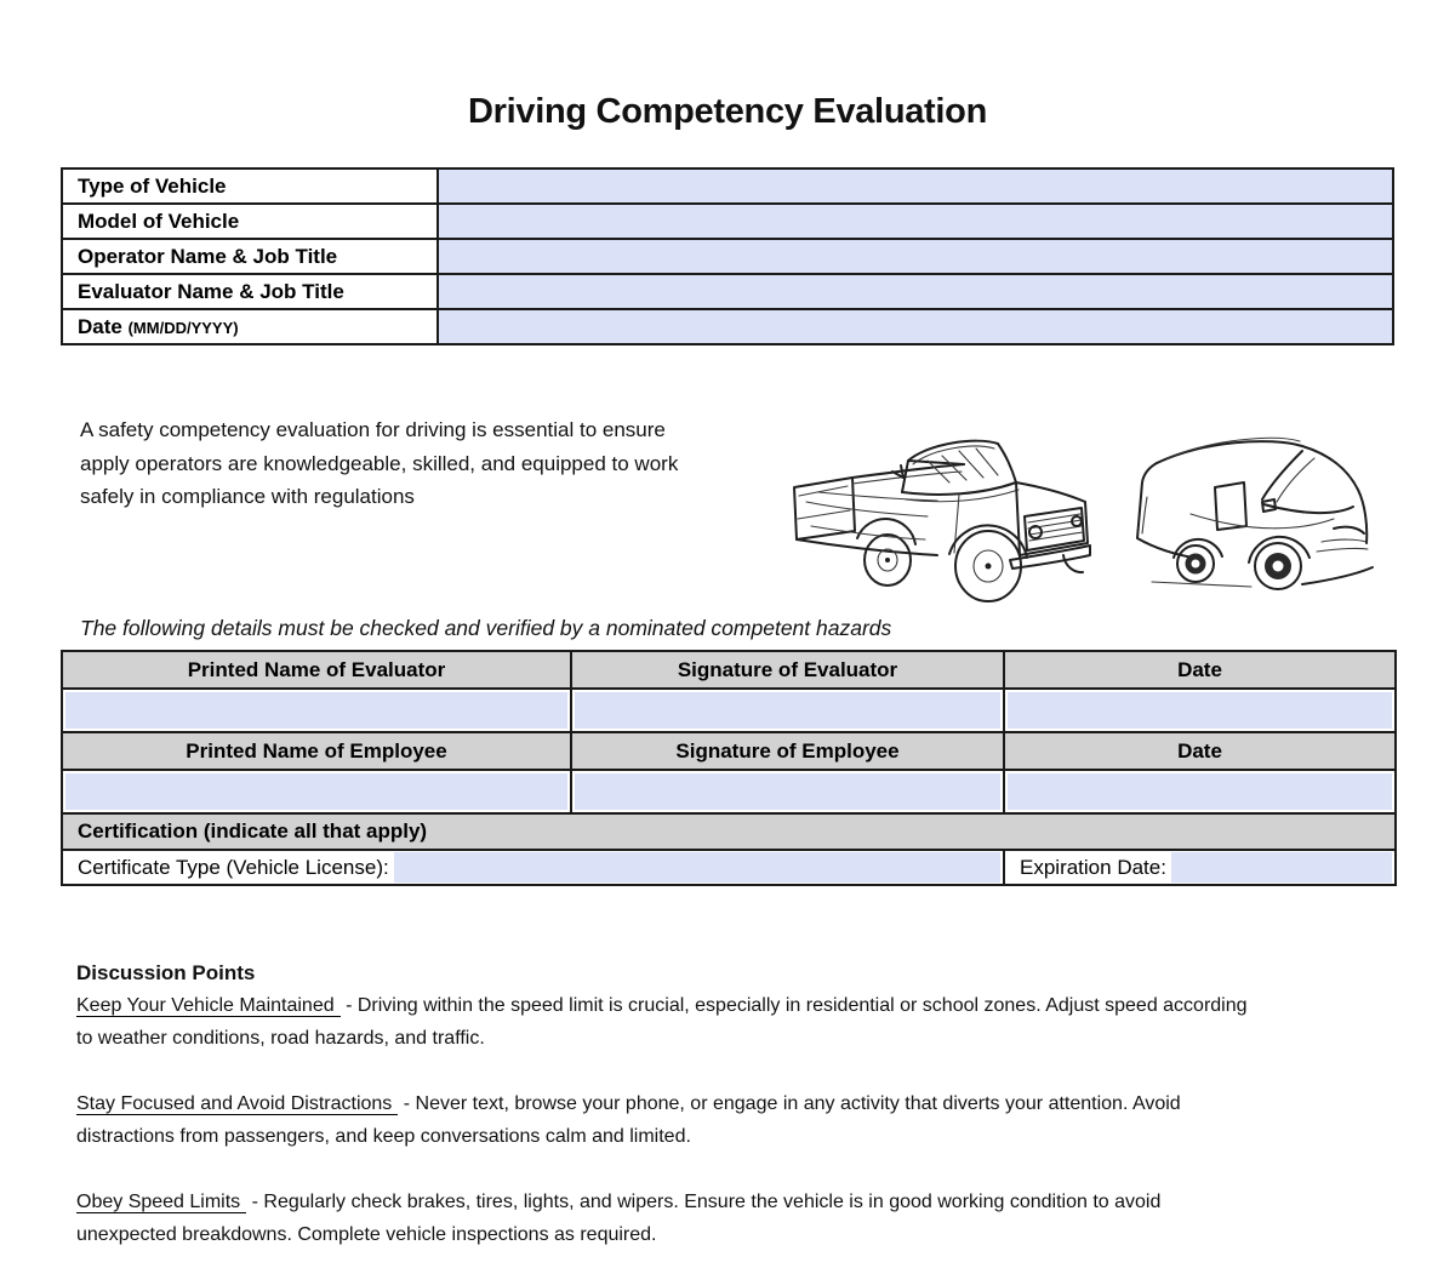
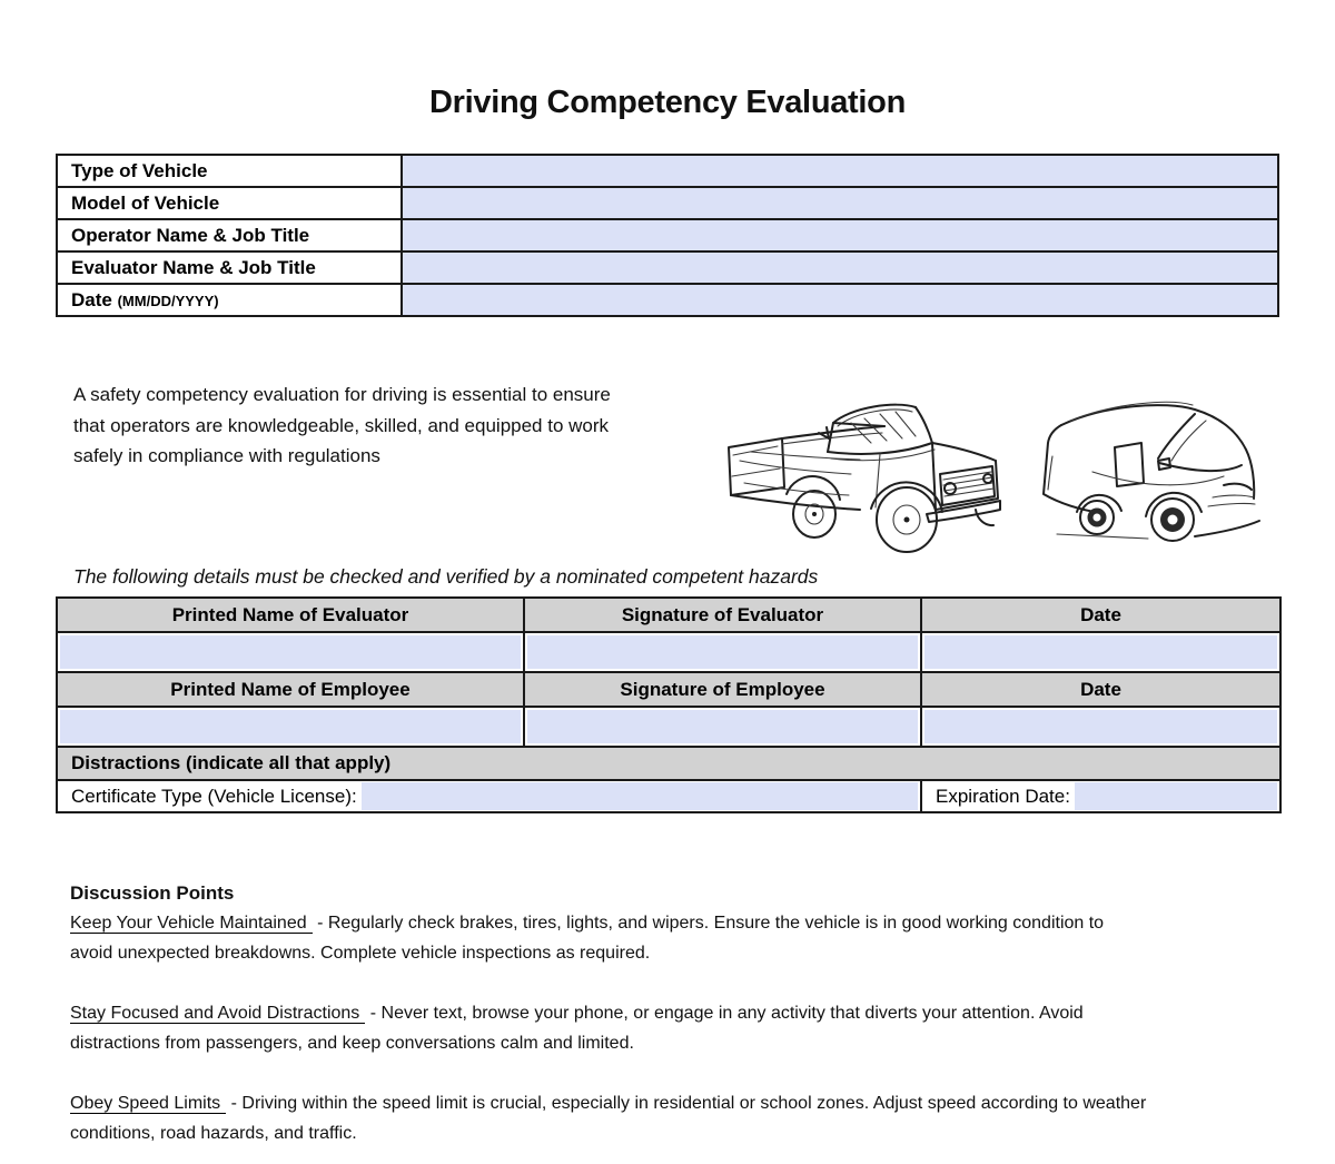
  Driving Competency Evaluation
  Type of Vehicle
  Model of Vehicle
  Operator Name & Job Title
  Evaluator Name & Job Title
  Date (MM/DD/YYYY)
- A safety competency evaluation for driving is essential to ensure apply operators are knowledgeable, skilled, and equipped to work safely in compliance with regulations
+ A safety competency evaluation for driving is essential to ensure that operators are knowledgeable, skilled, and equipped to work safely in compliance with regulations
  The following details must be checked and verified by a nominated competent hazards
  Printed Name of Evaluator	Signature of Evaluator	Date
  Printed Name of Employee	Signature of Employee	Date
- Certification (indicate all that apply)
+ Distractions (indicate all that apply)
  Certificate Type (Vehicle License):	Expiration Date:
  Discussion Points
- Keep Your Vehicle Maintained - Driving within the speed limit is crucial, especially in residential or school zones. Adjust speed according to weather conditions, road hazards, and traffic.
+ Keep Your Vehicle Maintained - Regularly check brakes, tires, lights, and wipers. Ensure the vehicle is in good working condition to avoid unexpected breakdowns. Complete vehicle inspections as required.
  Stay Focused and Avoid Distractions - Never text, browse your phone, or engage in any activity that diverts your attention. Avoid distractions from passengers, and keep conversations calm and limited.
- Obey Speed Limits - Regularly check brakes, tires, lights, and wipers. Ensure the vehicle is in good working condition to avoid unexpected breakdowns. Complete vehicle inspections as required.
+ Obey Speed Limits - Driving within the speed limit is crucial, especially in residential or school zones. Adjust speed according to weather conditions, road hazards, and traffic.
